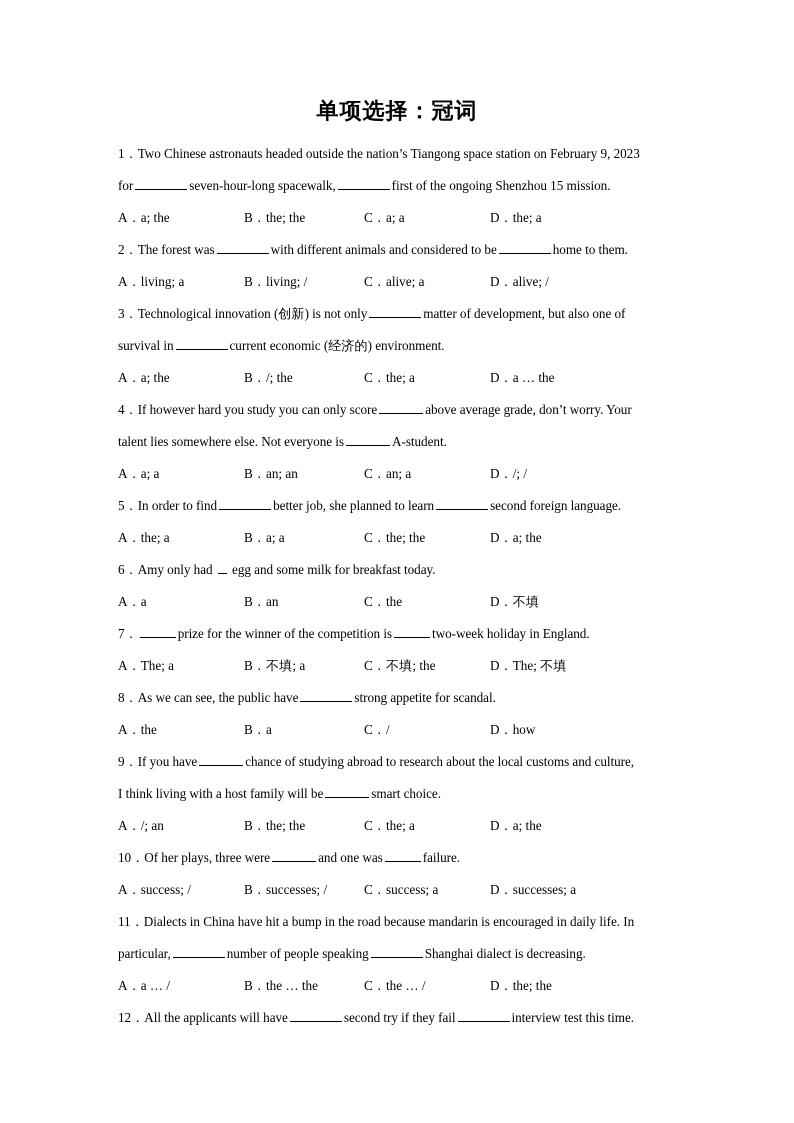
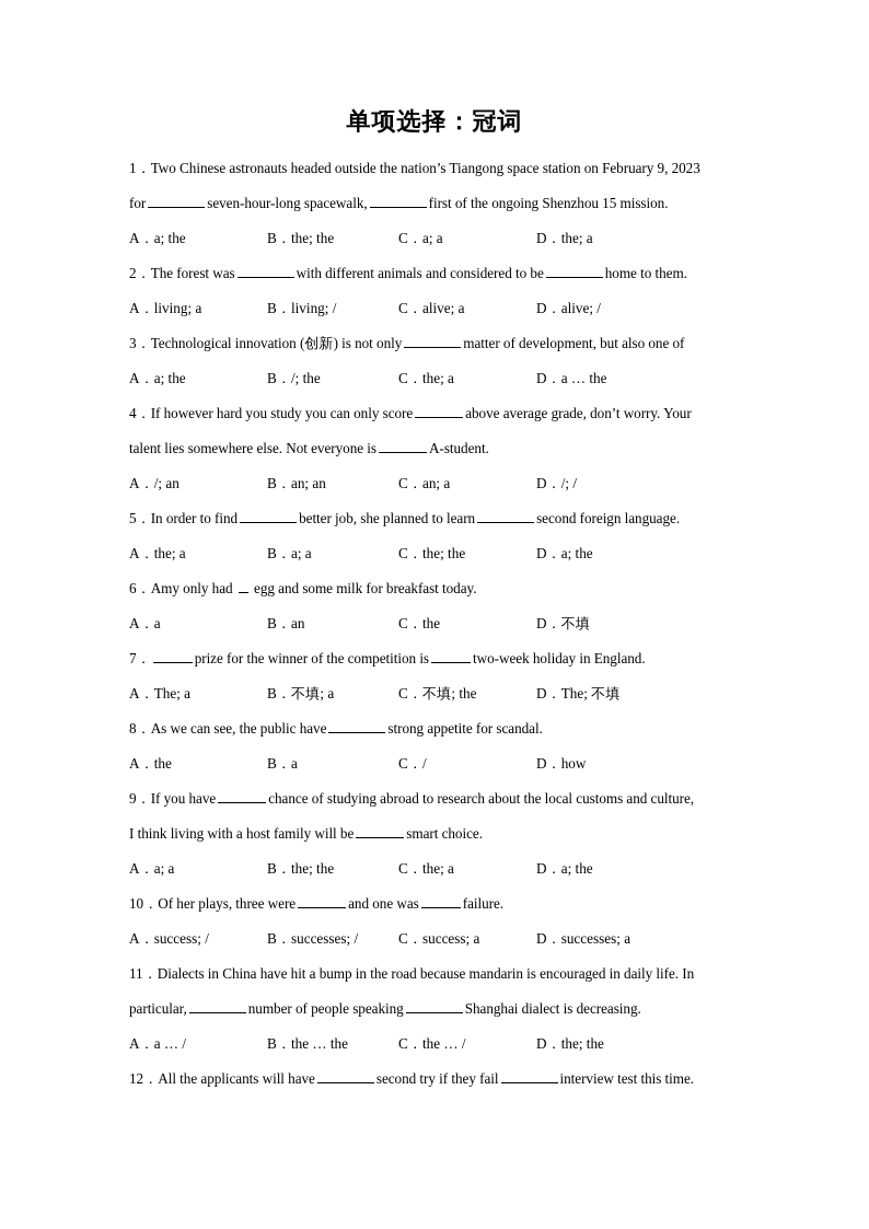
  单项选择：冠词
  1．Two Chinese astronauts headed outside the nation’s Tiangong space station on February 9, 2023
  for seven-hour-long spacewalk, first of the ongoing Shenzhou 15 mission.
  A．a; the
  B．the; the
  C．a; a
  D．the; a
  2．The forest was with different animals and considered to be home to them.
  A．living; a
  B．living; /
  C．alive; a
  D．alive; /
  3．Technological innovation (创新) is not only matter of development, but also one of
- survival in current economic (经济的) environment.
  A．a; the
  B．/; the
  C．the; a
  D．a … the
  4．If however hard you study you can only score above average grade, don’t worry. Your
  talent lies somewhere else. Not everyone is A-student.
- A．a; a
+ A．/; an
  B．an; an
  C．an; a
  D．/; /
  5．In order to find better job, she planned to learn second foreign language.
  A．the; a
  B．a; a
  C．the; the
  D．a; the
  6．Amy only had egg and some milk for breakfast today.
  A．a
  B．an
  C．the
  D．不填
  7． prize for the winner of the competition is two-week holiday in England.
  A．The; a
  B．不填; a
  C．不填; the
  D．The; 不填
  8．As we can see, the public have strong appetite for scandal.
  A．the
  B．a
  C．/
  D．how
  9．If you have chance of studying abroad to research about the local customs and culture,
  I think living with a host family will be smart choice.
- A．/; an
+ A．a; a
  B．the; the
  C．the; a
  D．a; the
  10．Of her plays, three were and one was failure.
  A．success; /
  B．successes; /
  C．success; a
  D．successes; a
  11．Dialects in China have hit a bump in the road because mandarin is encouraged in daily life. In
  particular, number of people speaking Shanghai dialect is decreasing.
  A．a … /
  B．the … the
  C．the … /
  D．the; the
  12．All the applicants will have second try if they fail interview test this time.
